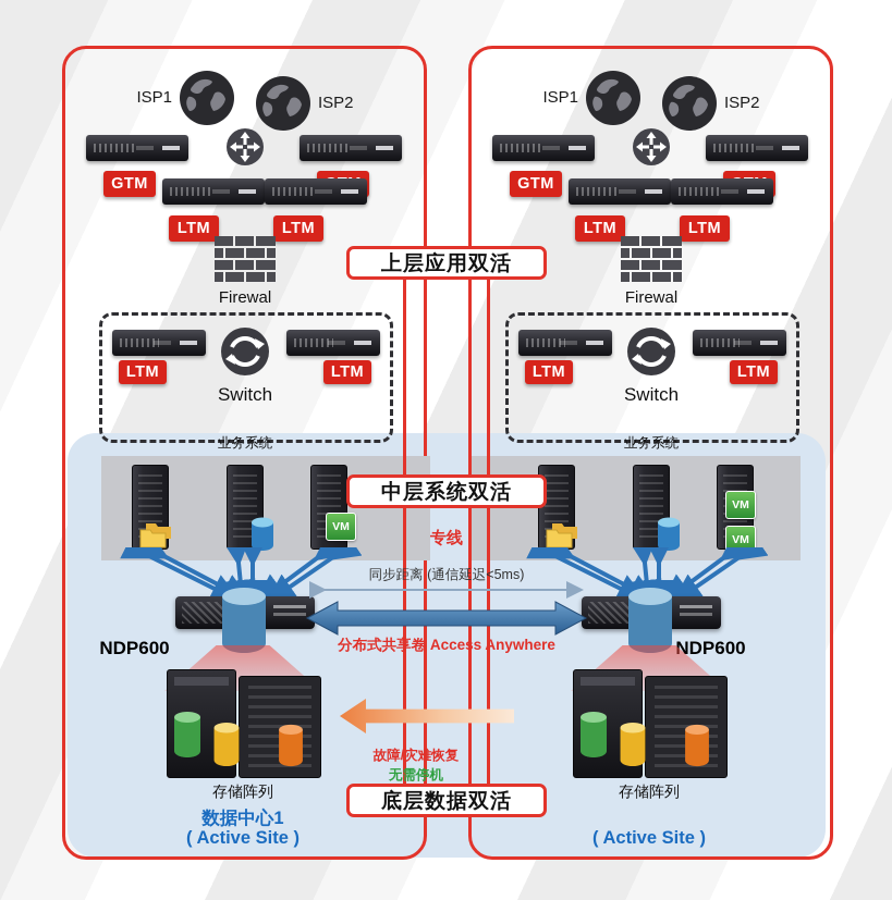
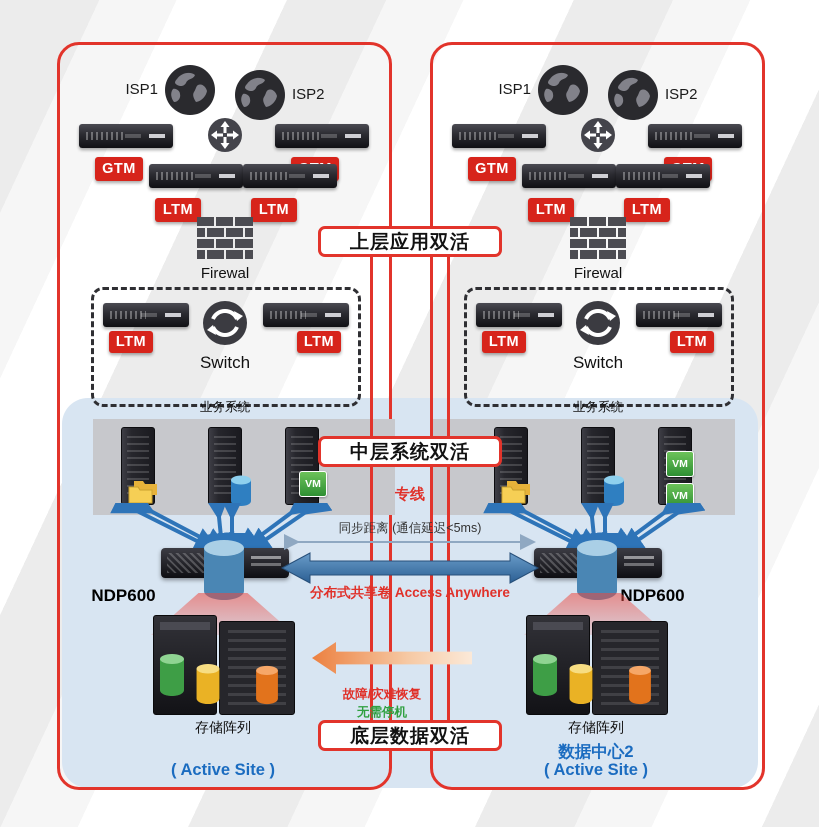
  ISP1
  ISP2
  GTM
  LTM
  LTM
  Firewal
  LTM
  LTM
  Switch
  业务系统
  VM
  NDP600
  存储阵列
- 数据中心1
  ( Active Site )
  ISP1
  ISP2
  GTM
  LTM
  LTM
  Firewal
  LTM
  LTM
  Switch
  业务系统
  VM
  VM
  NDP600
  存储阵列
+ 数据中心2
  ( Active Site )
  上层应用双活
  中层系统双活
  底层数据双活
  专线
  同步距离 (通信延迟<5ms)
  分布式共享卷 Access Anywhere
  故障/灾难恢复
  无需停机
